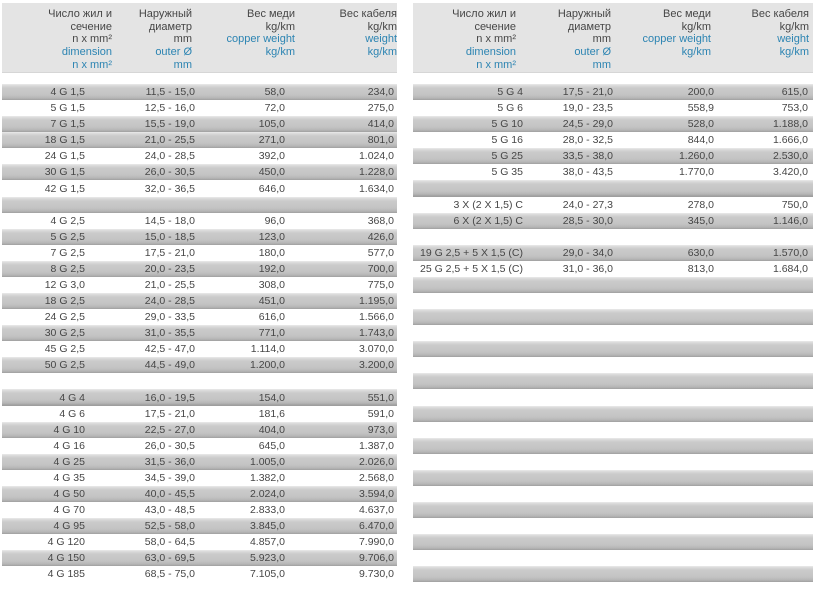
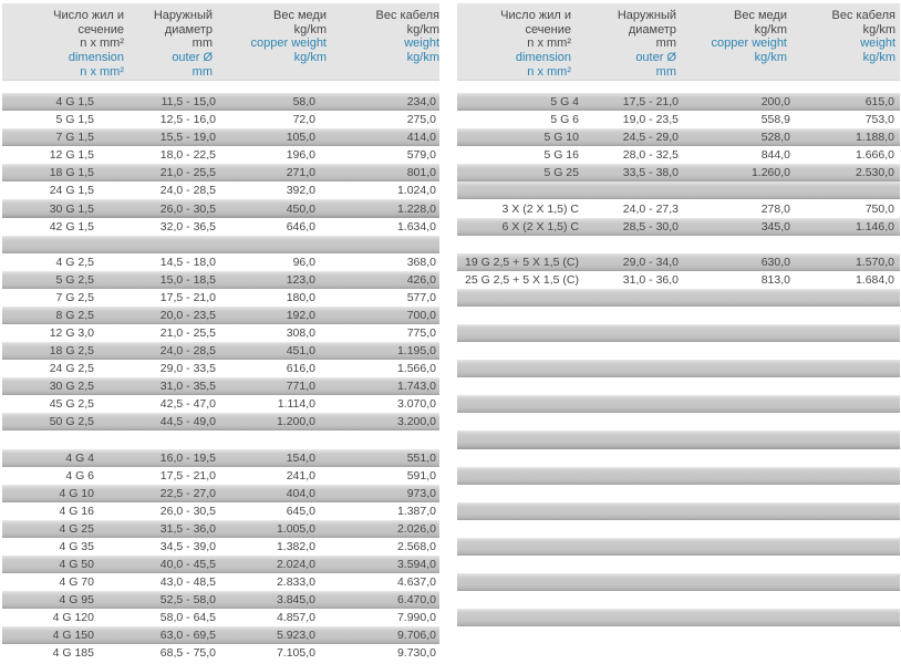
  Число жил и
  сечение
  n x mm²
  dimension
  n x mm²
  Наружный
  диаметр
  mm
  outer Ø
  mm
  Вес меди
  kg/km
  copper weight
  kg/km
  Вес кабеля
  kg/km
  weight
  kg/km
  4 G 1,5
  11,5 - 15,0
  58,0
  234,0
  5 G 1,5
  12,5 - 16,0
  72,0
  275,0
  7 G 1,5
  15,5 - 19,0
  105,0
  414,0
+ 12 G 1,5
+ 18,0 - 22,5
+ 196,0
+ 579,0
  18 G 1,5
  21,0 - 25,5
  271,0
  801,0
  24 G 1,5
  24,0 - 28,5
  392,0
  1.024,0
  30 G 1,5
  26,0 - 30,5
  450,0
  1.228,0
  42 G 1,5
  32,0 - 36,5
  646,0
  1.634,0
  4 G 2,5
  14,5 - 18,0
  96,0
  368,0
  5 G 2,5
  15,0 - 18,5
  123,0
  426,0
  7 G 2,5
  17,5 - 21,0
  180,0
  577,0
  8 G 2,5
  20,0 - 23,5
  192,0
  700,0
  12 G 3,0
  21,0 - 25,5
  308,0
  775,0
  18 G 2,5
  24,0 - 28,5
  451,0
  1.195,0
  24 G 2,5
  29,0 - 33,5
  616,0
  1.566,0
  30 G 2,5
  31,0 - 35,5
  771,0
  1.743,0
  45 G 2,5
  42,5 - 47,0
  1.114,0
  3.070,0
  50 G 2,5
  44,5 - 49,0
  1.200,0
  3.200,0
  4 G 4
  16,0 - 19,5
  154,0
  551,0
  4 G 6
  17,5 - 21,0
- 181,6
+ 241,0
  591,0
  4 G 10
  22,5 - 27,0
  404,0
  973,0
  4 G 16
  26,0 - 30,5
  645,0
  1.387,0
  4 G 25
  31,5 - 36,0
  1.005,0
  2.026,0
  4 G 35
  34,5 - 39,0
  1.382,0
  2.568,0
  4 G 50
  40,0 - 45,5
  2.024,0
  3.594,0
  4 G 70
  43,0 - 48,5
  2.833,0
  4.637,0
  4 G 95
  52,5 - 58,0
  3.845,0
  6.470,0
  4 G 120
  58,0 - 64,5
  4.857,0
  7.990,0
  4 G 150
  63,0 - 69,5
  5.923,0
  9.706,0
  4 G 185
  68,5 - 75,0
  7.105,0
  9.730,0
  Число жил и
  сечение
  n x mm²
  dimension
  n x mm²
  Наружный
  диаметр
  mm
  outer Ø
  mm
  Вес меди
  kg/km
  copper weight
  kg/km
  Вес кабеля
  kg/km
  weight
  kg/km
  5 G 4
  17,5 - 21,0
  200,0
  615,0
  5 G 6
  19,0 - 23,5
  558,9
  753,0
  5 G 10
  24,5 - 29,0
  528,0
  1.188,0
  5 G 16
  28,0 - 32,5
  844,0
  1.666,0
  5 G 25
  33,5 - 38,0
  1.260,0
  2.530,0
- 5 G 35
- 38,0 - 43,5
- 1.770,0
- 3.420,0
  3 X (2 X 1,5) C
  24,0 - 27,3
  278,0
  750,0
  6 X (2 X 1,5) C
  28,5 - 30,0
  345,0
  1.146,0
  19 G 2,5 + 5 X 1,5 (C)
  29,0 - 34,0
  630,0
  1.570,0
  25 G 2,5 + 5 X 1,5 (C)
  31,0 - 36,0
  813,0
  1.684,0
